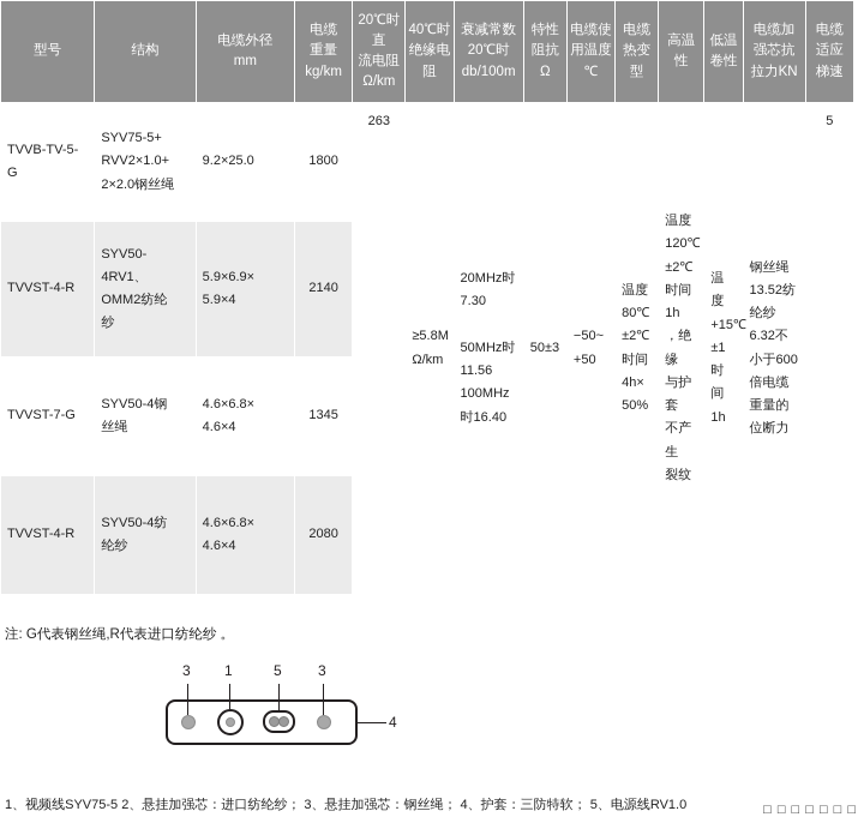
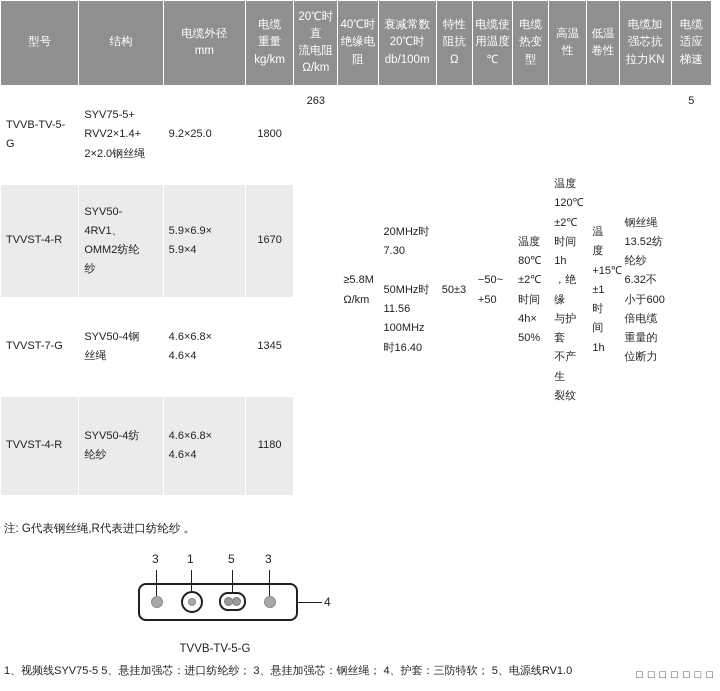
  型号	结构	电缆外径 mm	电缆 重量 kg/km	20℃时直 流电阻 Ω/km	40℃时 绝缘电 阻	衰减常数 20℃时 db/100m	特性 阻抗 Ω	电缆使 用温度 ℃	电缆 热变 型	高温 性	低温 卷性	电缆加 强芯抗 拉力KN	电缆 适应 梯速
- TVVB-TV-5-G	SYV75-5+ RVV2×1.0+ 2×2.0钢丝绳	9.2×25.0	1800	263	≥5.8M Ω/km	20MHz时 7.30 50MHz时 11.56 100MHz 时16.40	50±3	−50~ +50	温度 80℃ ±2℃ 时间 4h× 50%	温度 120℃ ±2℃ 时间1h ，绝缘 与护套 不产生 裂纹	温度 +15℃ ±1时 间1h	钢丝绳 13.52纺 纶纱 6.32不 小于600 倍电缆 重量的 位断力	5
+ TVVB-TV-5-G	SYV75-5+ RVV2×1.4+ 2×2.0钢丝绳	9.2×25.0	1800	263	≥5.8M Ω/km	20MHz时 7.30 50MHz时 11.56 100MHz 时16.40	50±3	−50~ +50	温度 80℃ ±2℃ 时间 4h× 50%	温度 120℃ ±2℃ 时间1h ，绝缘 与护套 不产生 裂纹	温度 +15℃ ±1时 间1h	钢丝绳 13.52纺 纶纱 6.32不 小于600 倍电缆 重量的 位断力	5
- TVVST-4-R	SYV50- 4RV1、 OMM2纺纶 纱	5.9×6.9× 5.9×4	2140
+ TVVST-4-R	SYV50- 4RV1、 OMM2纺纶 纱	5.9×6.9× 5.9×4	1670
  TVVST-7-G	SYV50-4钢 丝绳	4.6×6.8× 4.6×4	1345
- TVVST-4-R	SYV50-4纺 纶纱	4.6×6.8× 4.6×4	2080
+ TVVST-4-R	SYV50-4纺 纶纱	4.6×6.8× 4.6×4	1180
  注: G代表钢丝绳,R代表进口纺纶纱 。
  3
  1
  5
  3
  4
+ TVVB-TV-5-G
- 1、视频线SYV75-5 2、悬挂加强芯：进口纺纶纱； 3、悬挂加强芯：钢丝绳； 4、护套：三防特软； 5、电源线RV1.0
+ 1、视频线SYV75-5 5、悬挂加强芯：进口纺纶纱； 3、悬挂加强芯：钢丝绳； 4、护套：三防特软； 5、电源线RV1.0
  □ □ □ □ □ □ □
